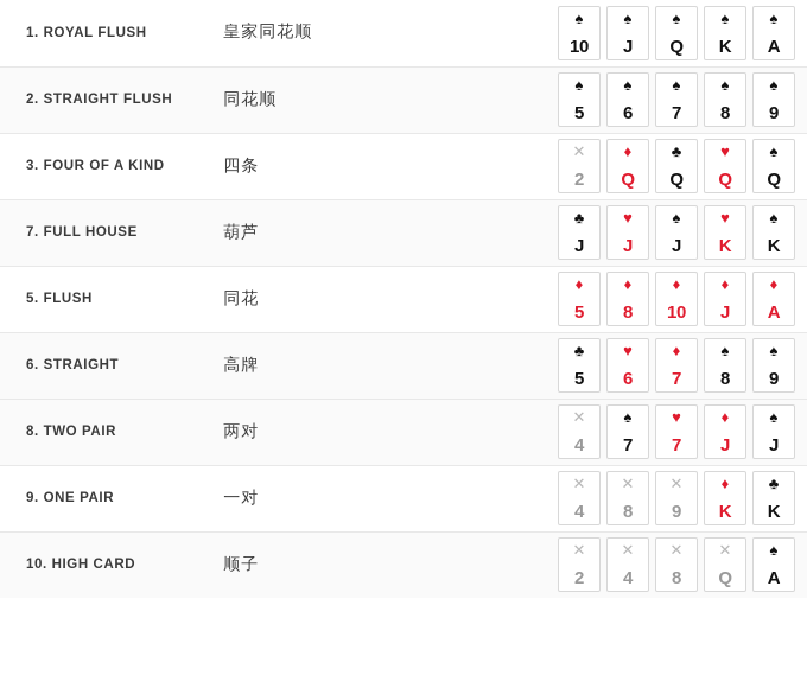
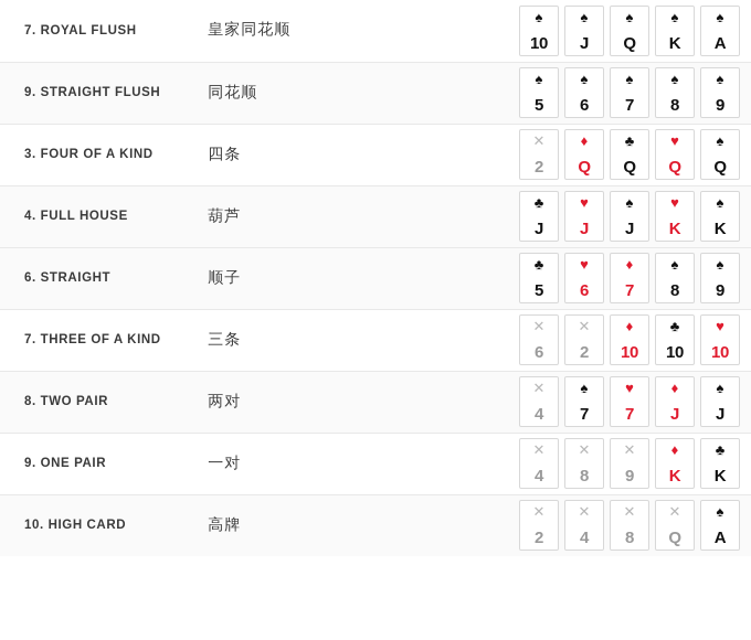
- 1. ROYAL FLUSH	皇家同花顺	♠10♠J♠Q♠K♠A
+ 7. ROYAL FLUSH	皇家同花顺	♠10♠J♠Q♠K♠A
- 2. STRAIGHT FLUSH	同花顺	♠5♠6♠7♠8♠9
+ 9. STRAIGHT FLUSH	同花顺	♠5♠6♠7♠8♠9
  3. FOUR OF A KIND	四条	✕2♦Q♣Q♥Q♠Q
- 7. FULL HOUSE	葫芦	♣J♥J♠J♥K♠K
+ 4. FULL HOUSE	葫芦	♣J♥J♠J♥K♠K
- 5. FLUSH	同花	♦5♦8♦10♦J♦A
- 6. STRAIGHT	高牌	♣5♥6♦7♠8♠9
+ 6. STRAIGHT	顺子	♣5♥6♦7♠8♠9
+ 7. THREE OF A KIND	三条	✕6✕2♦10♣10♥10
  8. TWO PAIR	两对	✕4♠7♥7♦J♠J
  9. ONE PAIR	一对	✕4✕8✕9♦K♣K
- 10. HIGH CARD	顺子	✕2✕4✕8✕Q♠A
+ 10. HIGH CARD	高牌	✕2✕4✕8✕Q♠A
